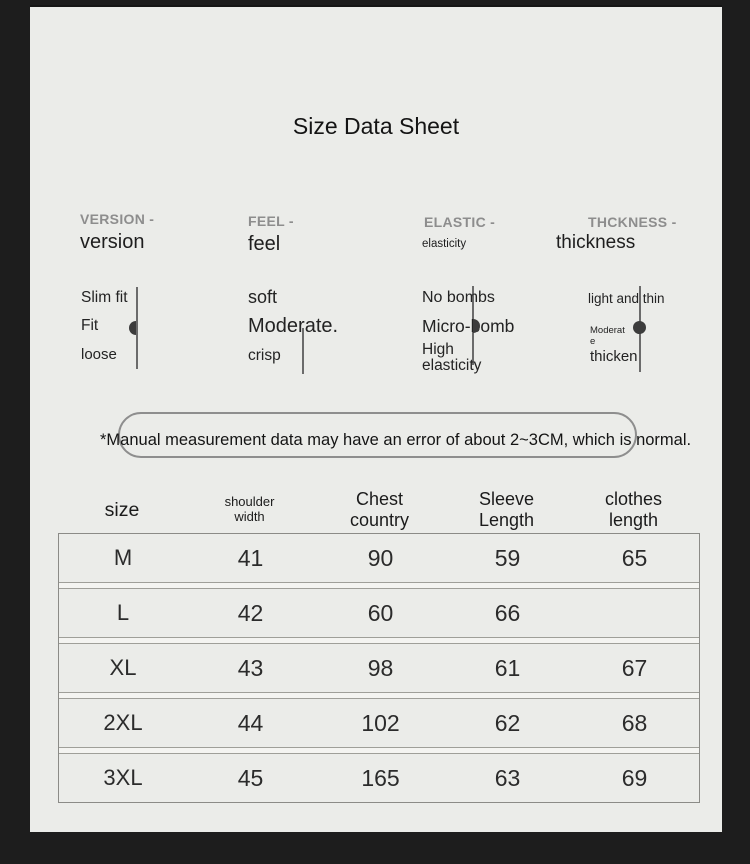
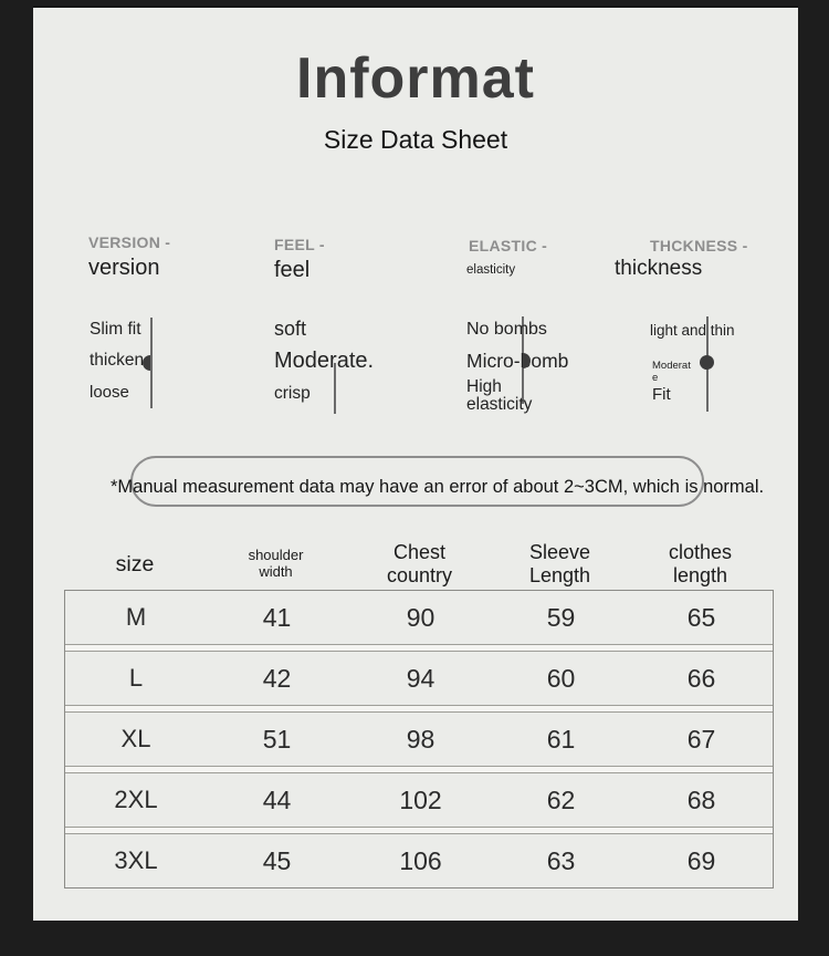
+ Informat
  Size Data Sheet
  VERSION -
  version
  Slim fit
- Fit
+ thicken
  loose
  FEEL -
  feel
  soft
  Moderate.
  crisp
  ELASTIC -
  elasticity
  No bombs
  Micro-omb
  High elasticity
  THCKNESS -
  thickness
  light and thin
  Moderate
- thicken
+ Fit
  *Manual measurement data may have an error of about 2~3CM, which is normal.
  size
  shoulder
  width
  Chest
  country
  Sleeve
  Length
  clothes
  length
  M
  41
  90
  59
  65
  L
  42
+ 94
  60
  66
  XL
- 43
+ 51
  98
  61
  67
  2XL
  44
  102
  62
  68
  3XL
  45
- 165
+ 106
  63
  69
